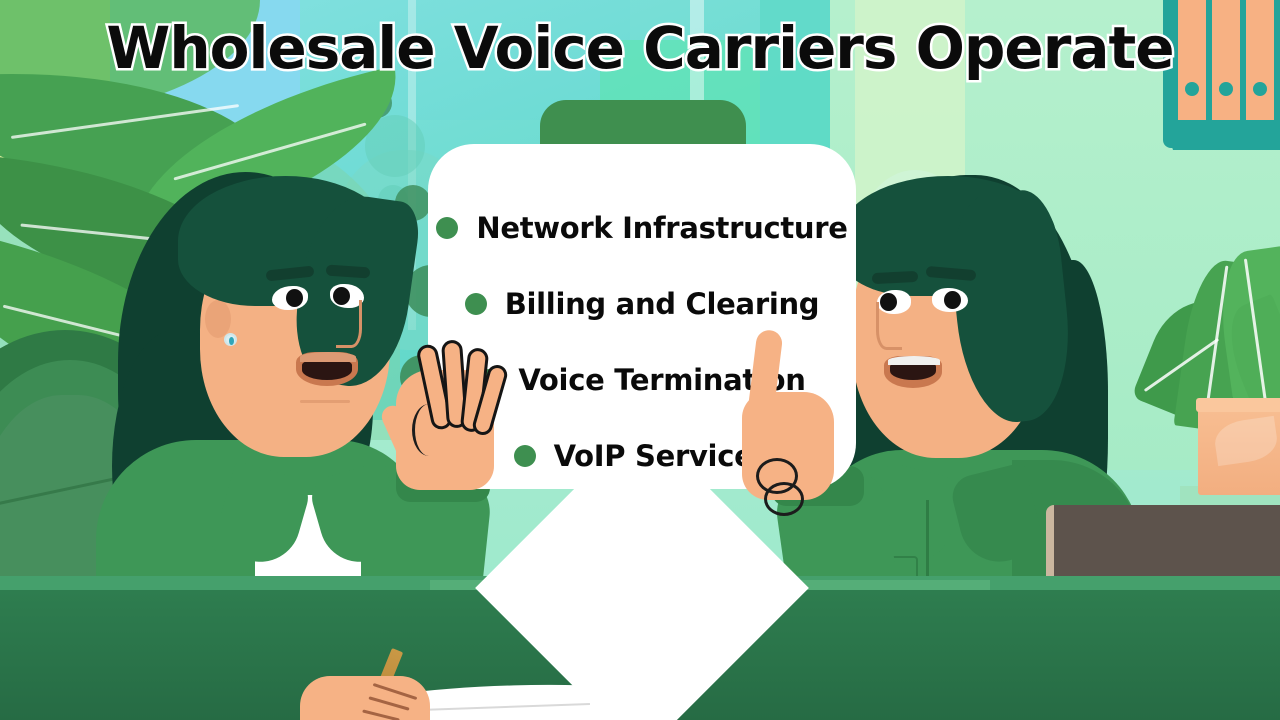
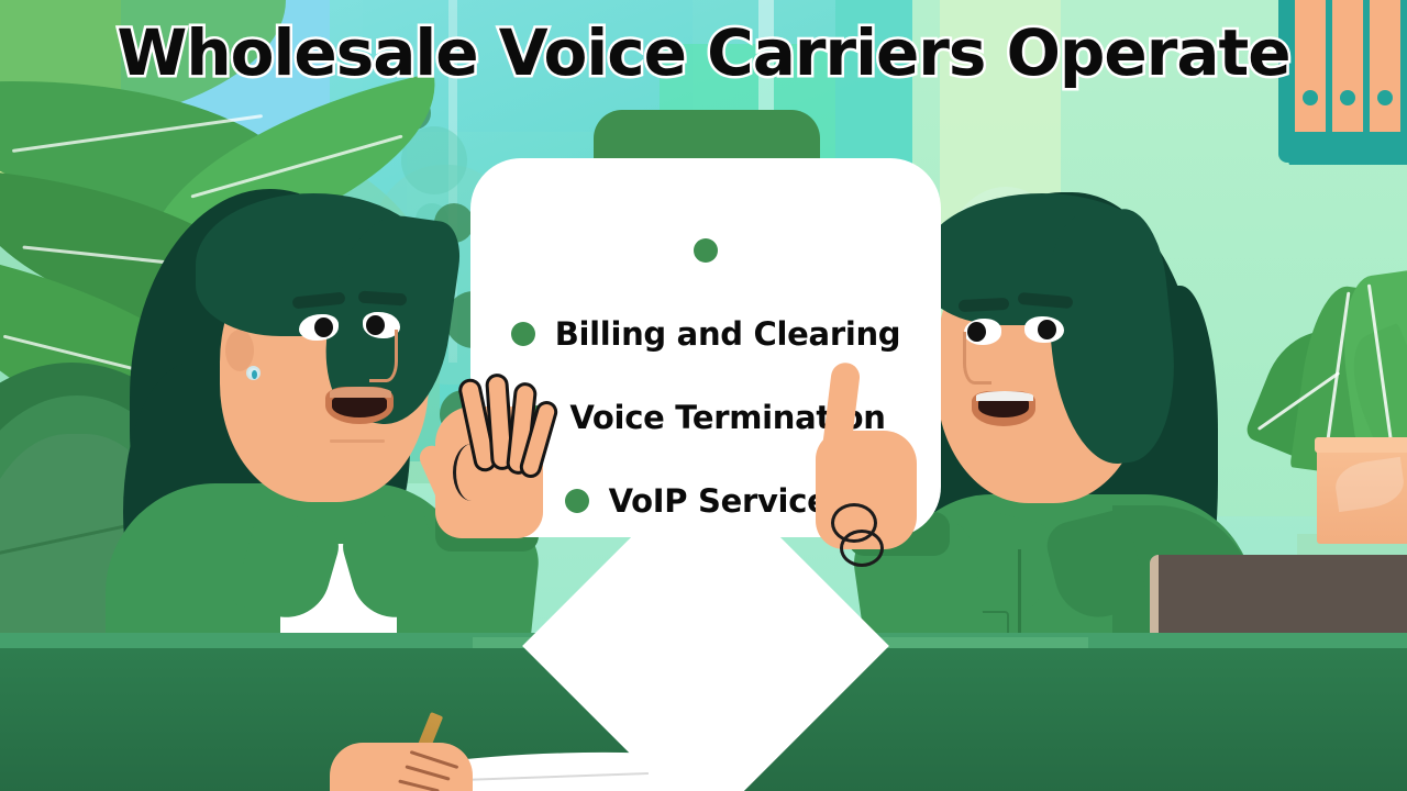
- Network Infrastructure
  Billing and Clearing
  Voice Terminatn
  VoIP Servic
  Wholesale Voice Carriers Operate
